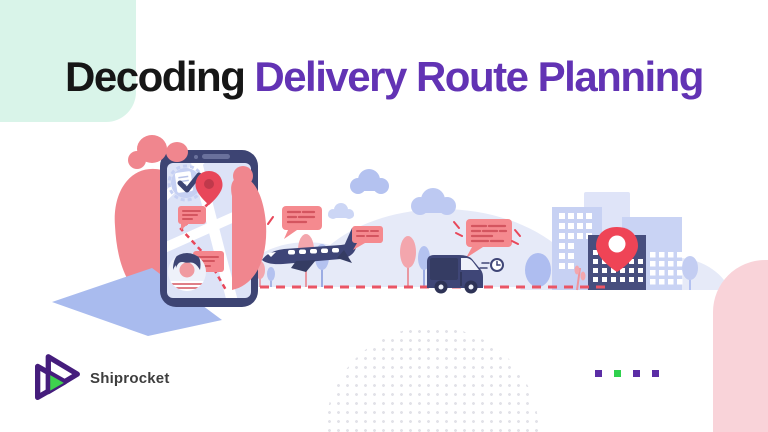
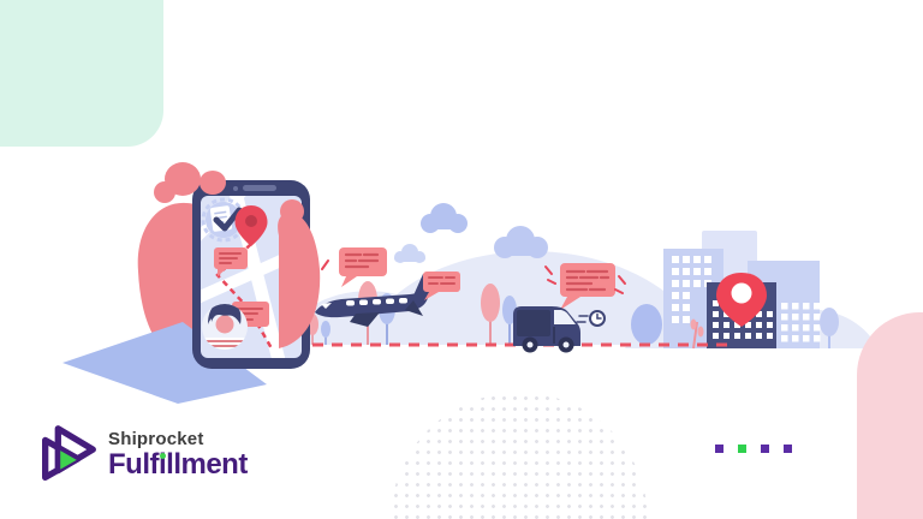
- Decoding Delivery Route Planning
  Shiprocket
+ Fulfillment
